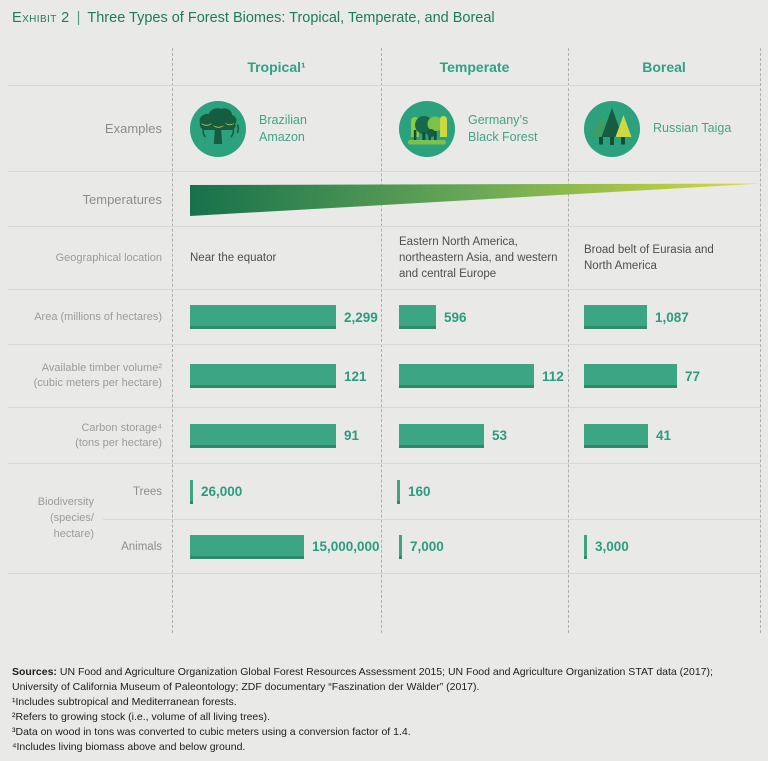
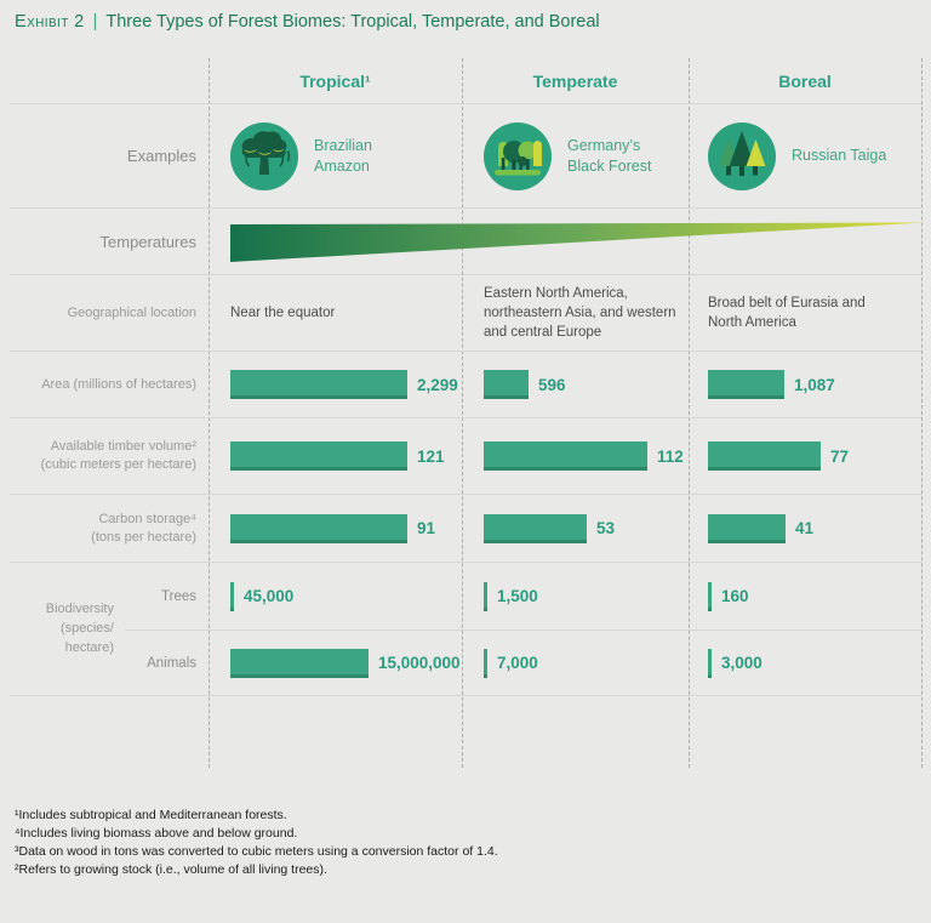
  Exhibit 2 | Three Types of Forest Biomes: Tropical, Temperate, and Boreal
  Tropical¹
  Temperate
  Boreal
  Examples
  Brazilian Amazon
  Germany’s Black Forest
  Russian Taiga
  Temperatures
  Geographical location
  Near the equator
  Eastern North America, northeastern Asia, and western and central Europe
  Broad belt of Eurasia and North America
  Area (millions of hectares)
  2,299
  596
  1,087
  Available timber volume²
  (cubic meters per hectare)
  121
  112
  77
  Carbon storage⁴
  (tons per hectare)
  91
  53
  41
  Biodiversity
  (species/
  hectare)
  Trees
- 26,000
+ 45,000
+ 1,500
  160
  Animals
  15,000,000
  7,000
  3,000
- Sources: UN Food and Agriculture Organization Global Forest Resources Assessment 2015; UN Food and Agriculture Organization STAT data (2017); University of California Museum of Paleontology; ZDF documentary “Faszination der Wälder” (2017).
  ¹Includes subtropical and Mediterranean forests.
- ²Refers to growing stock (i.e., volume of all living trees).
+ ⁴Includes living biomass above and below ground.
  ³Data on wood in tons was converted to cubic meters using a conversion factor of 1.4.
- ⁴Includes living biomass above and below ground.
+ ²Refers to growing stock (i.e., volume of all living trees).
